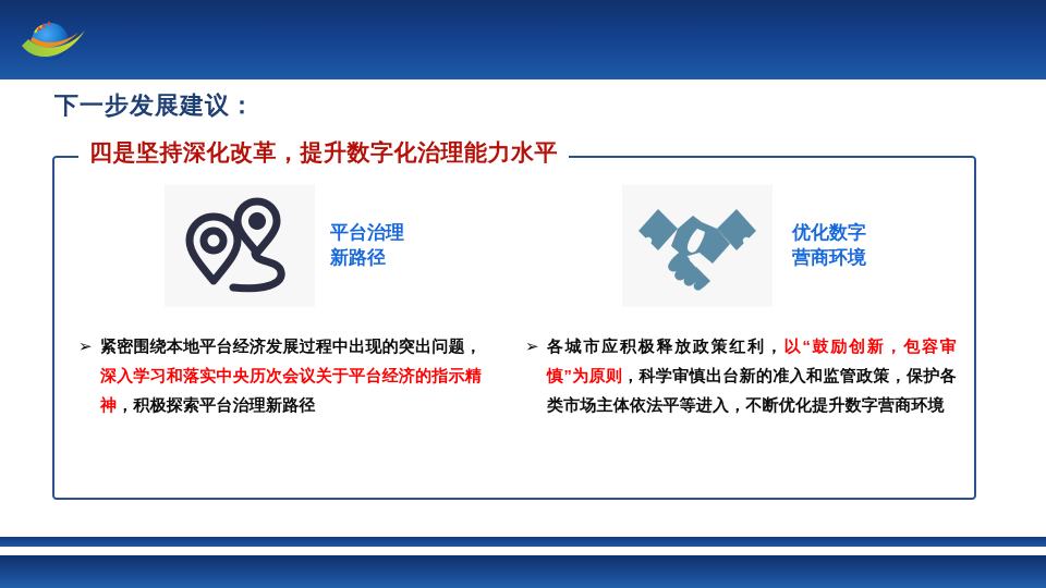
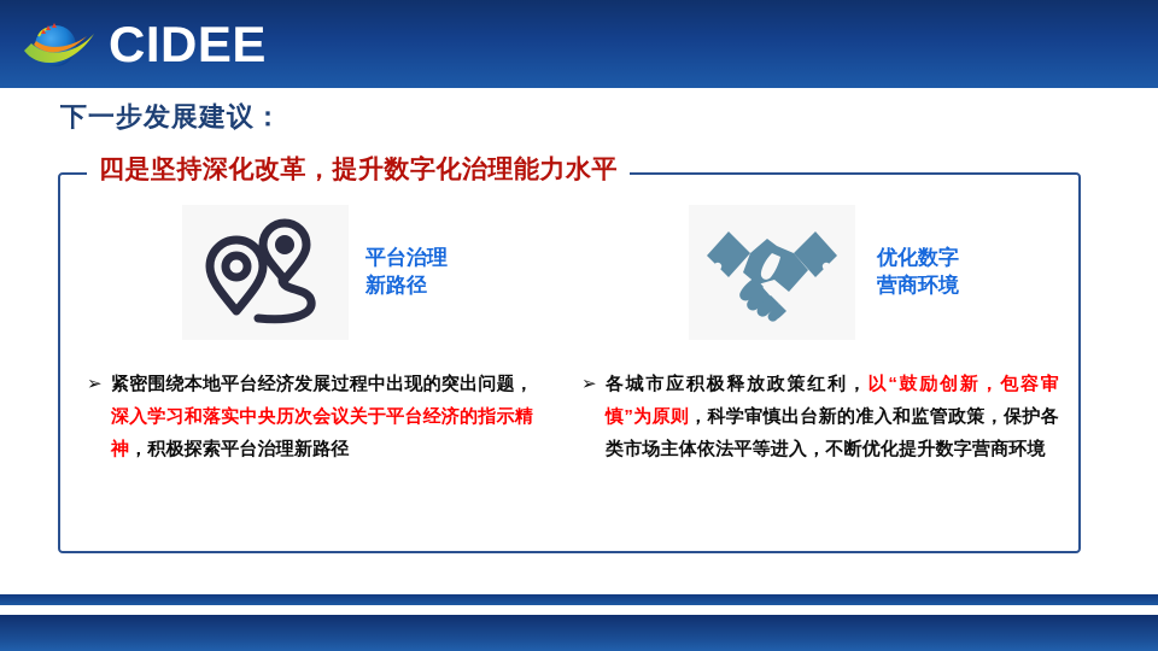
+ CIDEE
  下一步发展建议：
  四是坚持深化改革，提升数字化治理能力水平
  平台治理
  新路径
  ➢
  紧密围绕本地平台经济发展过程中出现的突出问题，深入学习和落实中央历次会议关于平台经济的指示精神，积极探索平台治理新路径
  优化数字
  营商环境
  ➢
  各城市应积极释放政策红利，以“鼓励创新，包容审慎”为原则，科学审慎出台新的准入和监管政策，保护各类市场主体依法平等进入，不断优化提升数字营商环境
